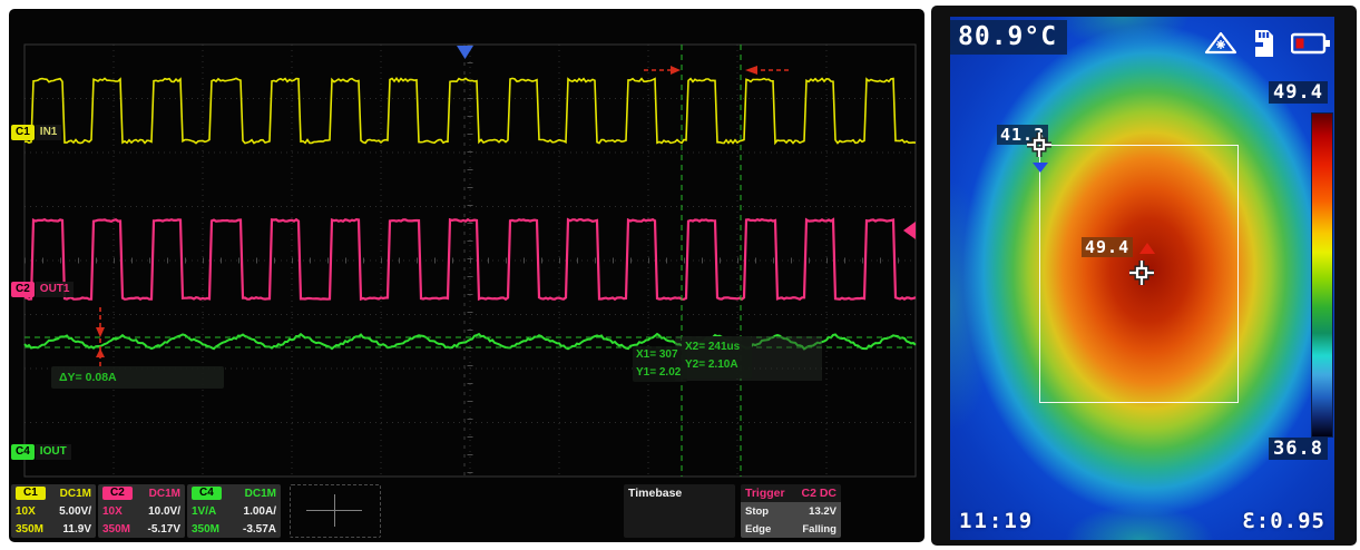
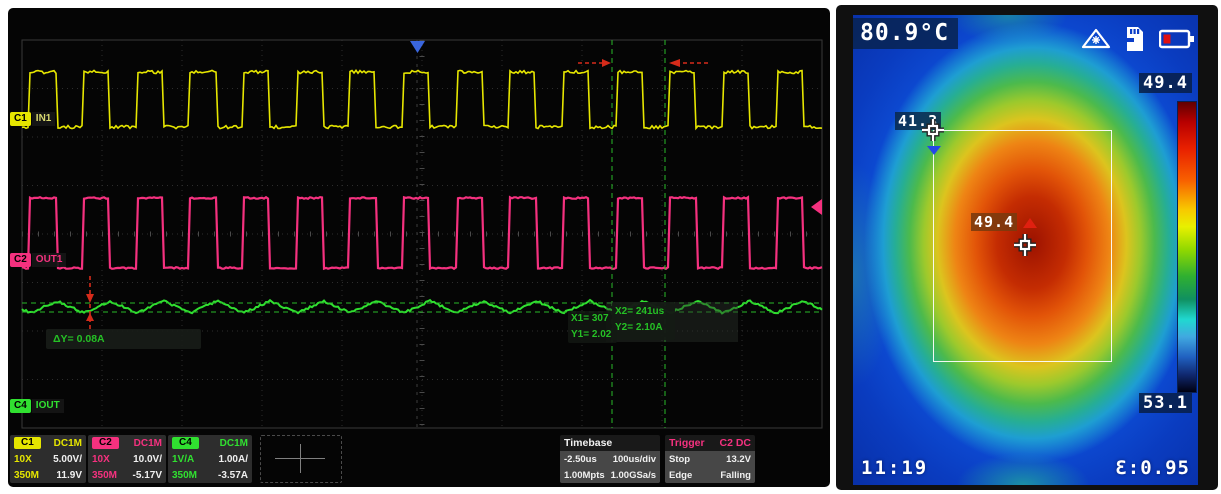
  C1
  IN1
  C2
  OUT1
  C4
  IOUT
  ΔY= 0.08A
  X1= 307
  Y1= 2.02
  X2= 241us
  Y2= 2.10A
  C1
  DC1M
  10X
  5.00V/
  350M
  11.9V
  C2
  DC1M
  10X
  10.0V/
  350M
  -5.17V
  C4
  DC1M
  1V/A
  1.00A/
  350M
  -3.57A
  Timebase
+ -2.50us
+ 100us/div
+ 1.00Mpts
+ 1.00GSa/s
  Trigger
  C2 DC
  Stop
  13.2V
  Edge
  Falling
  80.9°C
  49.4
- 36.8
+ 53.1
  41.
  49.4
  11:19
  Ɛ:0.95
